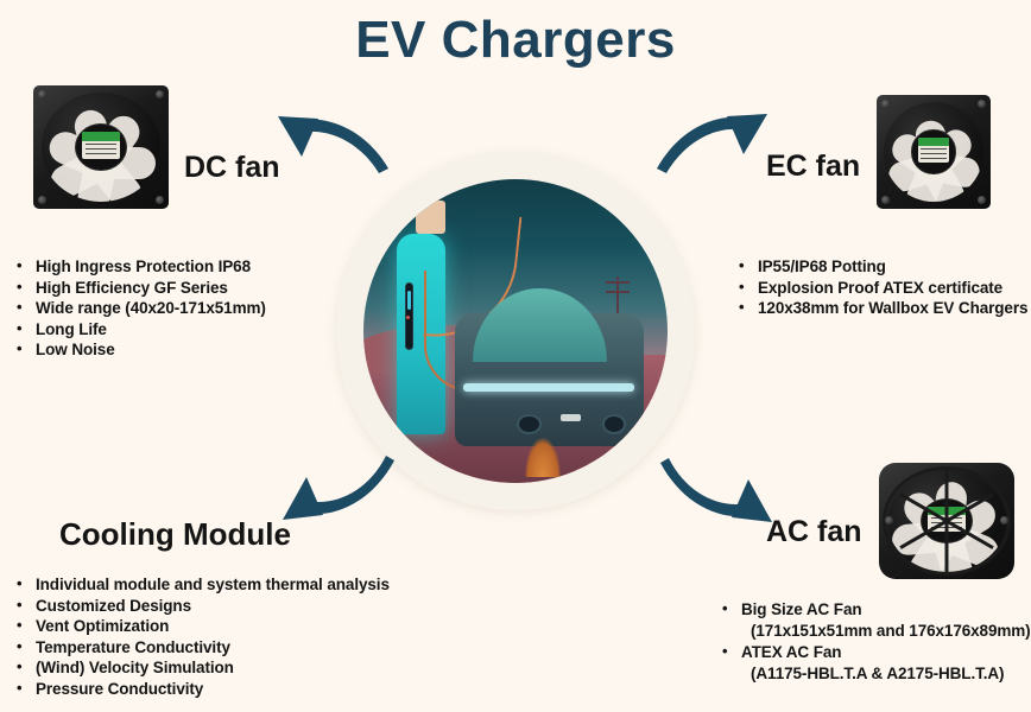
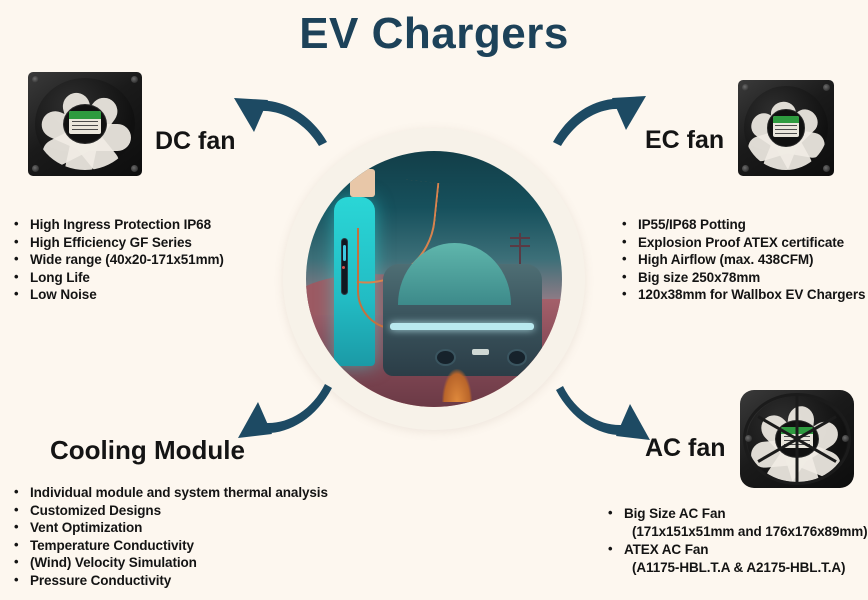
  EV Chargers
  DC fan
  EC fan
  Cooling Module
  AC fan
  High Ingress Protection IP68
  High Efficiency GF Series
  Wide range (40x20-171x51mm)
  Long Life
  Low Noise
  IP55/IP68 Potting
  Explosion Proof ATEX certificate
+ High Airflow (max. 438CFM)
+ Big size 250x78mm
  120x38mm for Wallbox EV Chargers
  Individual module and system thermal analysis
  Customized Designs
  Vent Optimization
  Temperature Conductivity
  (Wind) Velocity Simulation
  Pressure Conductivity
  Big Size AC Fan
  (171x151x51mm and 176x176x89mm)
  ATEX AC Fan
  (A1175-HBL.T.A & A2175-HBL.T.A)
